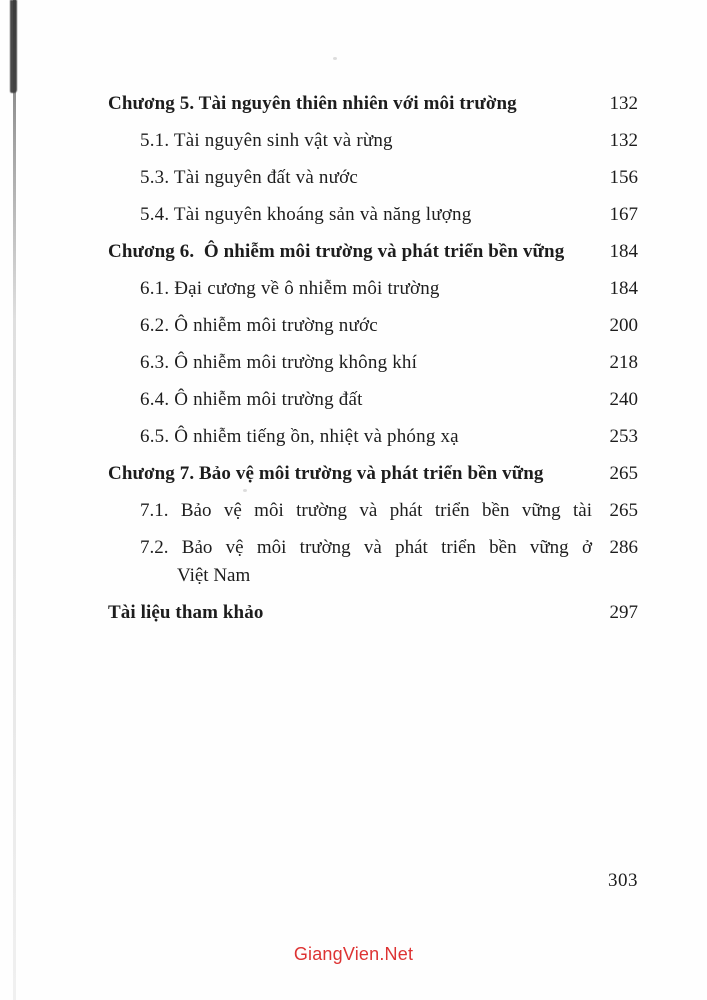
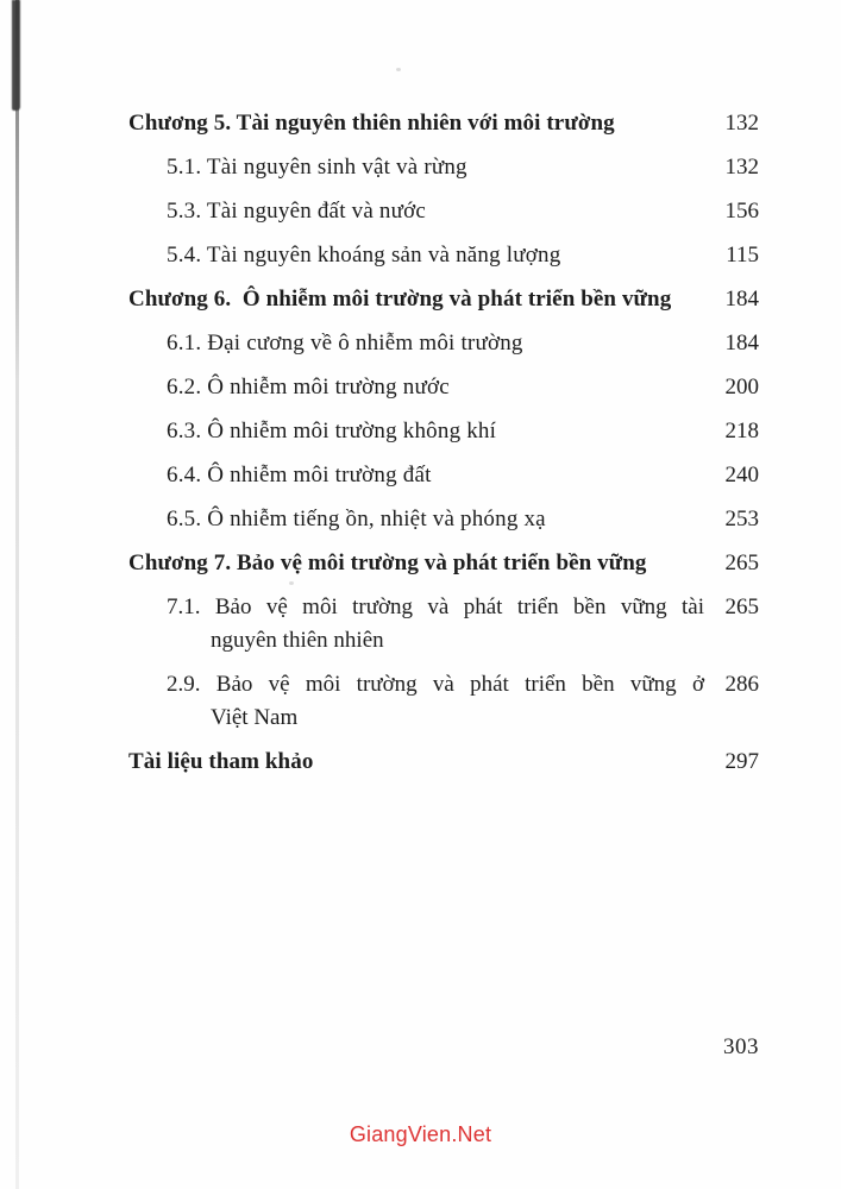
  Chương 5. Tài nguyên thiên nhiên với môi trường
  132
  5.1. Tài nguyên sinh vật và rừng
  132
  5.3. Tài nguyên đất và nước
  156
  5.4. Tài nguyên khoáng sản và năng lượng
- 167
+ 115
  Chương 6. Ô nhiễm môi trường và phát triển bền vững
  184
  6.1. Đại cương về ô nhiễm môi trường
  184
  6.2. Ô nhiễm môi trường nước
  200
  6.3. Ô nhiễm môi trường không khí
  218
  6.4. Ô nhiễm môi trường đất
  240
  6.5. Ô nhiễm tiếng ồn, nhiệt và phóng xạ
  253
  Chương 7. Bảo vệ môi trường và phát triển bền vững
  265
  7.1. Bảo vệ môi trường và phát triển bền vững tài
+ nguyên thiên nhiên
  265
- 7.2. Bảo vệ môi trường và phát triển bền vững ở
+ 2.9. Bảo vệ môi trường và phát triển bền vững ở
  Việt Nam
  286
  Tài liệu tham khảo
  297
  303
  GiangVien.Net
